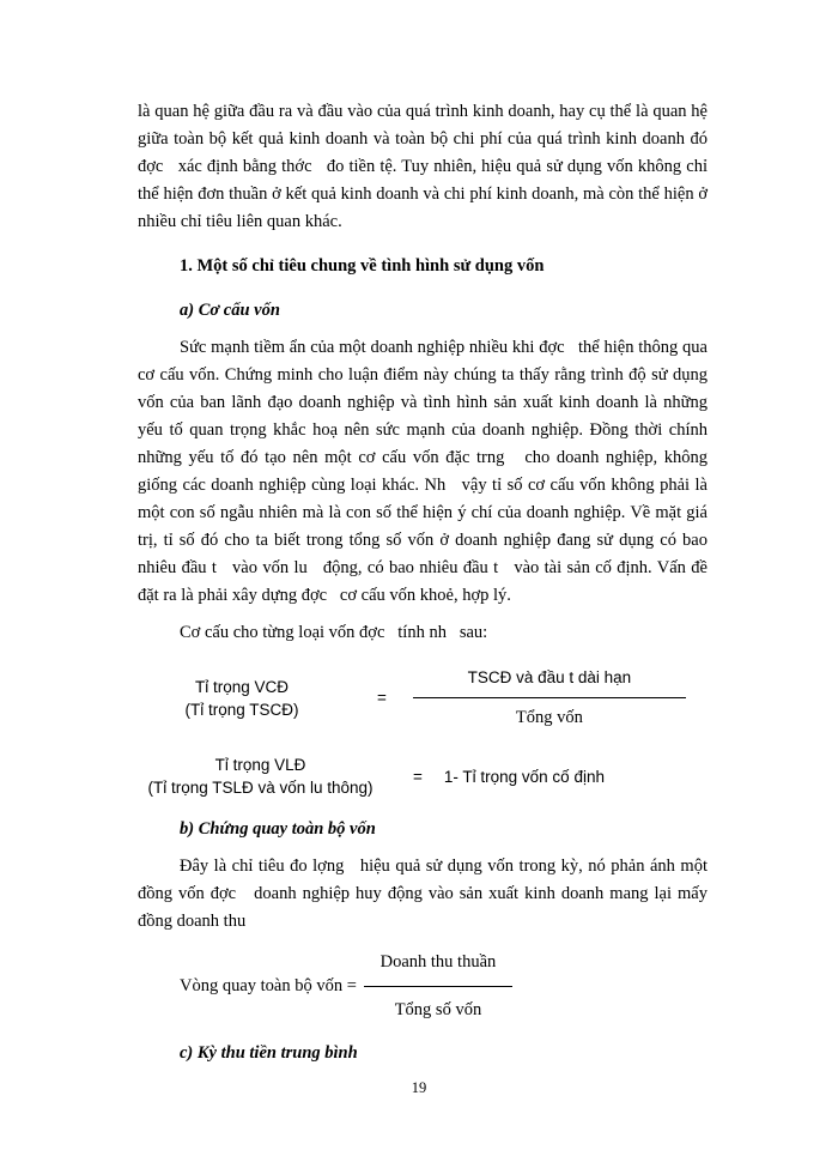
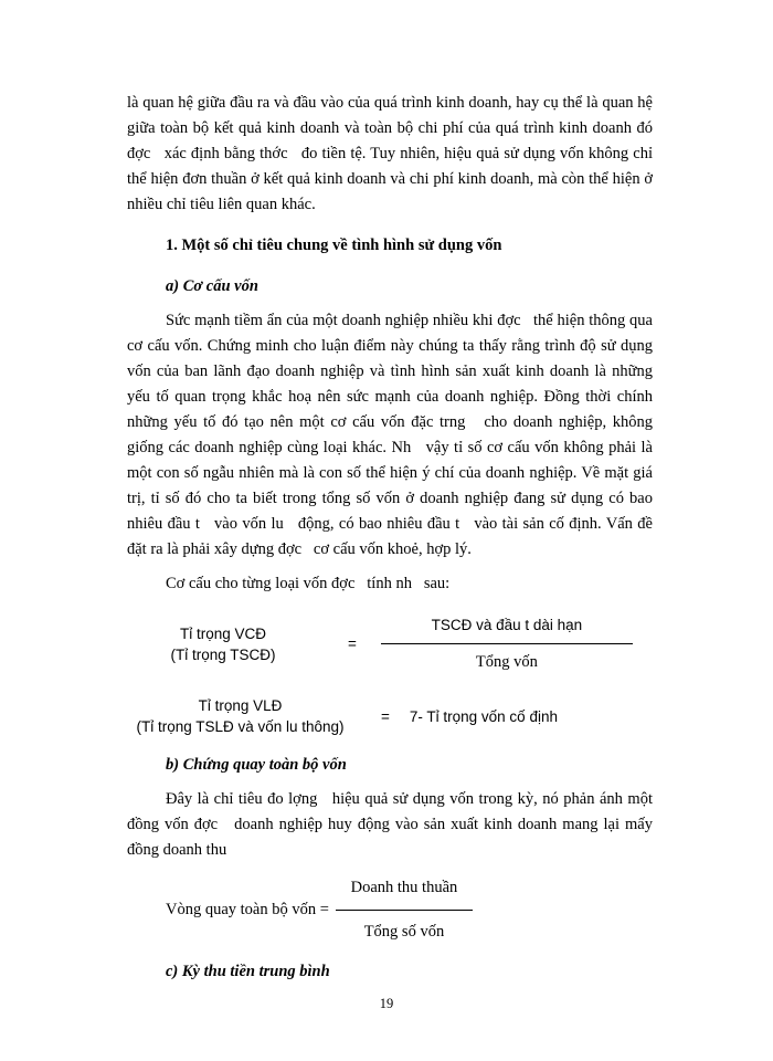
  là quan hệ giữa đầu ra và đầu vào của quá trình kinh doanh, hay cụ thể là quan hệ giữa toàn bộ kết quả kinh doanh và toàn bộ chi phí của quá trình kinh doanh đó đợc xác định bằng thớc đo tiền tệ. Tuy nhiên, hiệu quả sử dụng vốn không chỉ thể hiện đơn thuần ở kết quả kinh doanh và chi phí kinh doanh, mà còn thể hiện ở nhiều chỉ tiêu liên quan khác.
  1. Một số chỉ tiêu chung về tình hình sử dụng vốn
  a) Cơ cấu vốn
  Sức mạnh tiềm ẩn của một doanh nghiệp nhiều khi đợc thể hiện thông qua cơ cấu vốn. Chứng minh cho luận điểm này chúng ta thấy rằng trình độ sử dụng vốn của ban lãnh đạo doanh nghiệp và tình hình sản xuất kinh doanh là những yếu tố quan trọng khắc hoạ nên sức mạnh của doanh nghiệp. Đồng thời chính những yếu tố đó tạo nên một cơ cấu vốn đặc trng cho doanh nghiệp, không giống các doanh nghiệp cùng loại khác. Nh vậy tỉ số cơ cấu vốn không phải là một con số ngẫu nhiên mà là con số thể hiện ý chí của doanh nghiệp. Về mặt giá trị, tỉ số đó cho ta biết trong tổng số vốn ở doanh nghiệp đang sử dụng có bao nhiêu đầu t vào vốn lu động, có bao nhiêu đầu t vào tài sản cố định. Vấn đề đặt ra là phải xây dựng đợc cơ cấu vốn khoẻ, hợp lý.
  Cơ cấu cho từng loại vốn đợc tính nh sau:
  Tỉ trọng VCĐ
  (Tỉ trọng TSCĐ)
  =
  TSCĐ và đầu t dài hạn
  Tổng vốn
  Tỉ trọng VLĐ
  (Tỉ trọng TSLĐ và vốn lu thông)
  =
- 1- Tỉ trọng vốn cố định
+ 7- Tỉ trọng vốn cố định
  b) Chứng quay toàn bộ vốn
  Đây là chỉ tiêu đo lợng hiệu quả sử dụng vốn trong kỳ, nó phản ánh một đồng vốn đợc doanh nghiệp huy động vào sản xuất kinh doanh mang lại mấy đồng doanh thu
  Vòng quay toàn bộ vốn =
  Doanh thu thuần
  Tổng số vốn
  c) Kỳ thu tiền trung bình
  19
